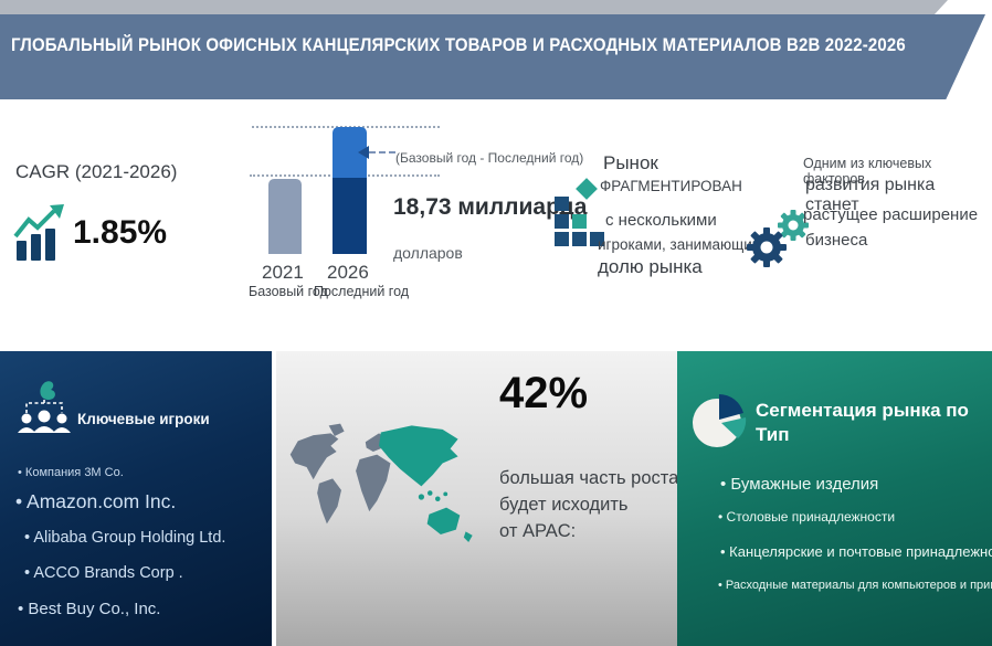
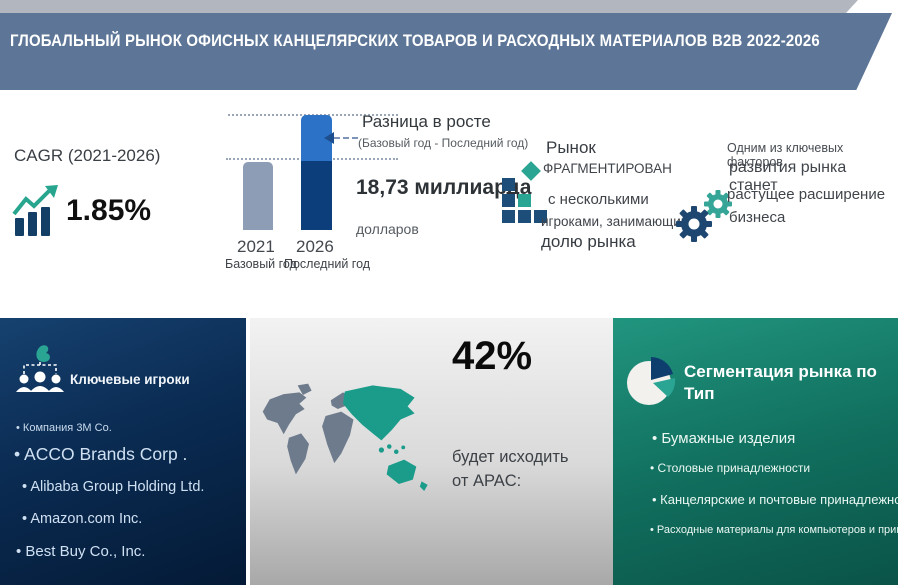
  ГЛОБАЛЬНЫЙ РЫНОК ОФИСНЫХ КАНЦЕЛЯРСКИХ ТОВАРОВ И РАСХОДНЫХ МАТЕРИАЛОВ B2B 2022-2026
  CAGR (2021-2026)
  1.85%
  2021
  2026
  Базовый год
  Последний год
+ Разница в росте
  (Базовый год - Последний год)
  18,73 миллиара
  долларов
  Рынок
  ФРАГМЕНТИРОВАН
  с несколькими
  игроками, занимающ
  долю рынка
  Одним из ключевых факторов
  развития рынка станет
  растущее расширение
  бизнеса
  Ключевые игроки
  Компания 3M Co.
- Amazon.com Inc.
+ ACCO Brands Corp .
  Alibaba Group Holding Ltd.
- ACCO Brands Corp .
+ Amazon.com Inc.
  Best Buy Co., Inc.
  42%
- большая часть роста
  будет исходить
  от APAC:
  Сегментация рынка по
  Тип
  Бумажные изделия
  Столовые принадлежности
  Канцелярские и почтовые принадлежн
  Расходные материалы для компьютеров и при
